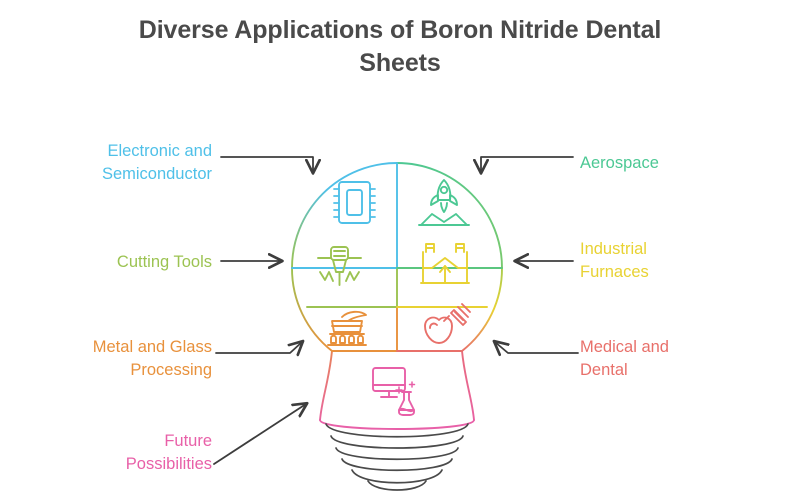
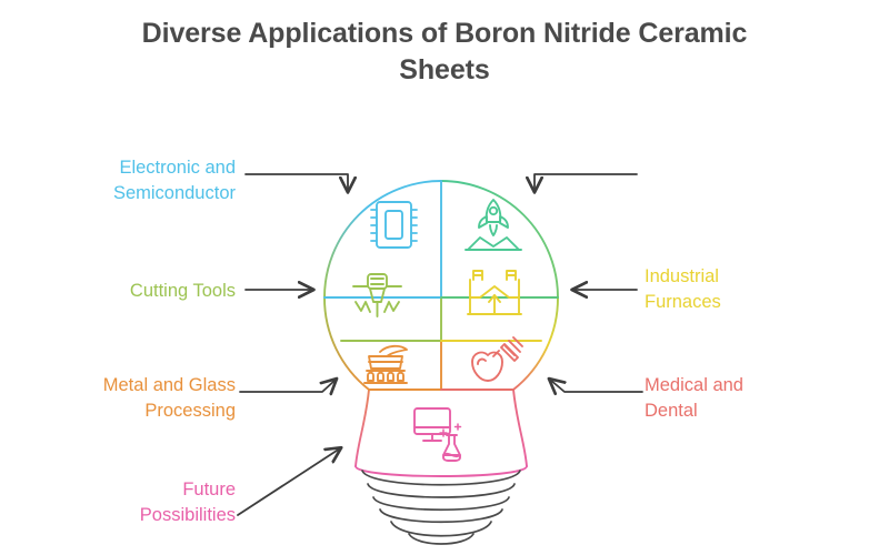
- Diverse Applications of Boron Nitride Dental Sheets
+ Diverse Applications of Boron Nitride Ceramic Sheets
  Electronic and
  Semiconductor
- Aerospace
  Cutting Tools
  Industrial
  Furnaces
  Metal and Glass
  Processing
  Medical and
  Dental
  Future
  Possibilities
